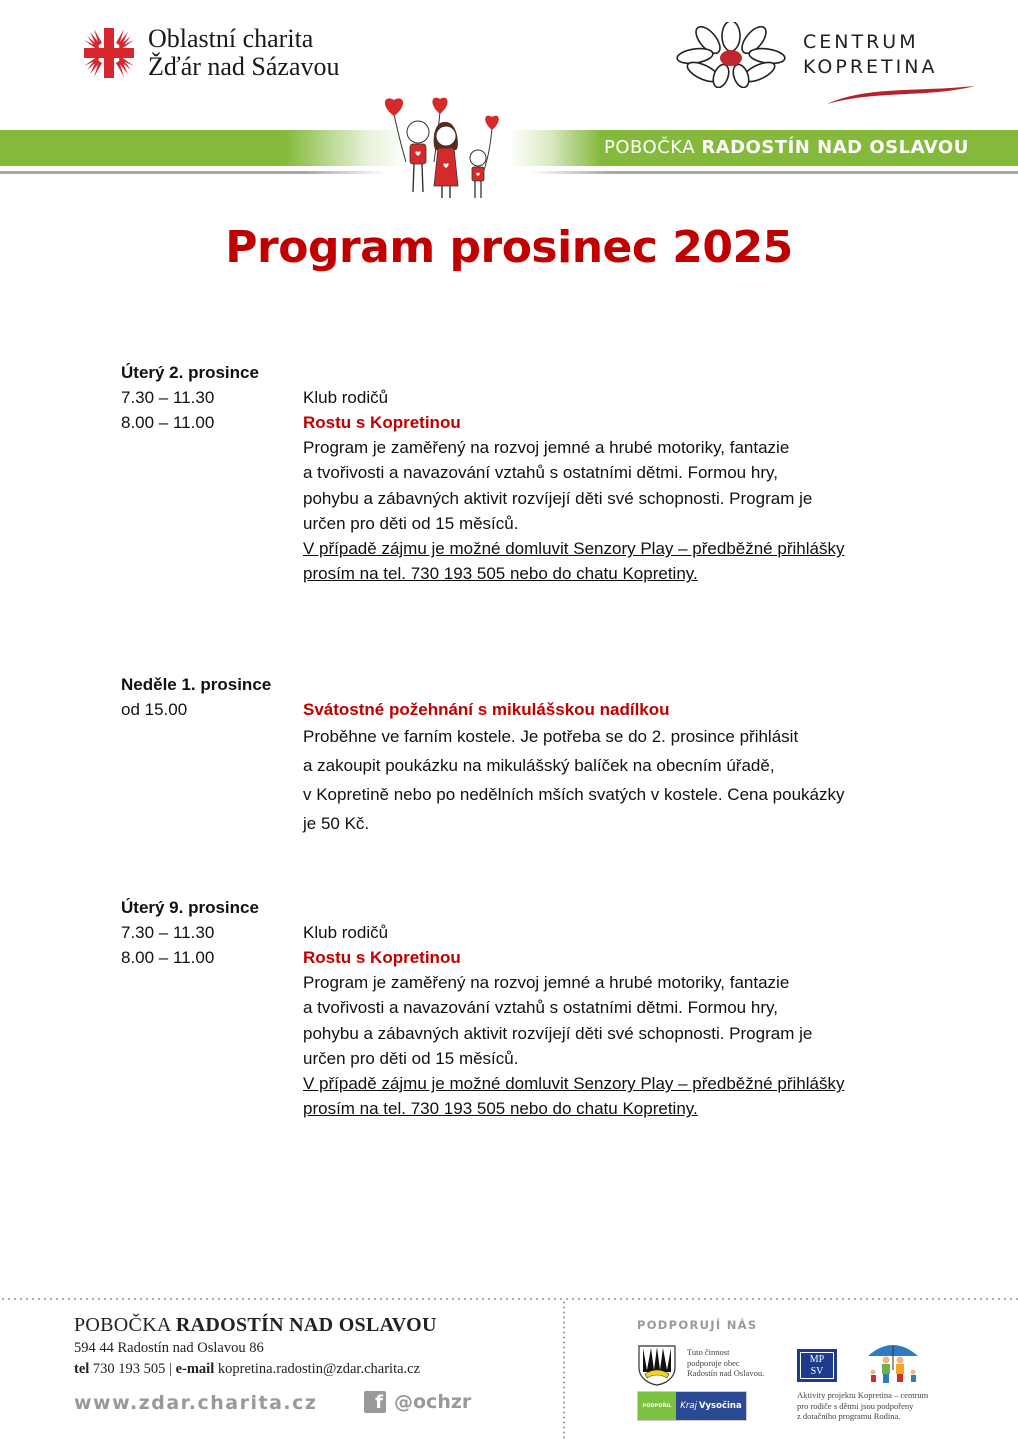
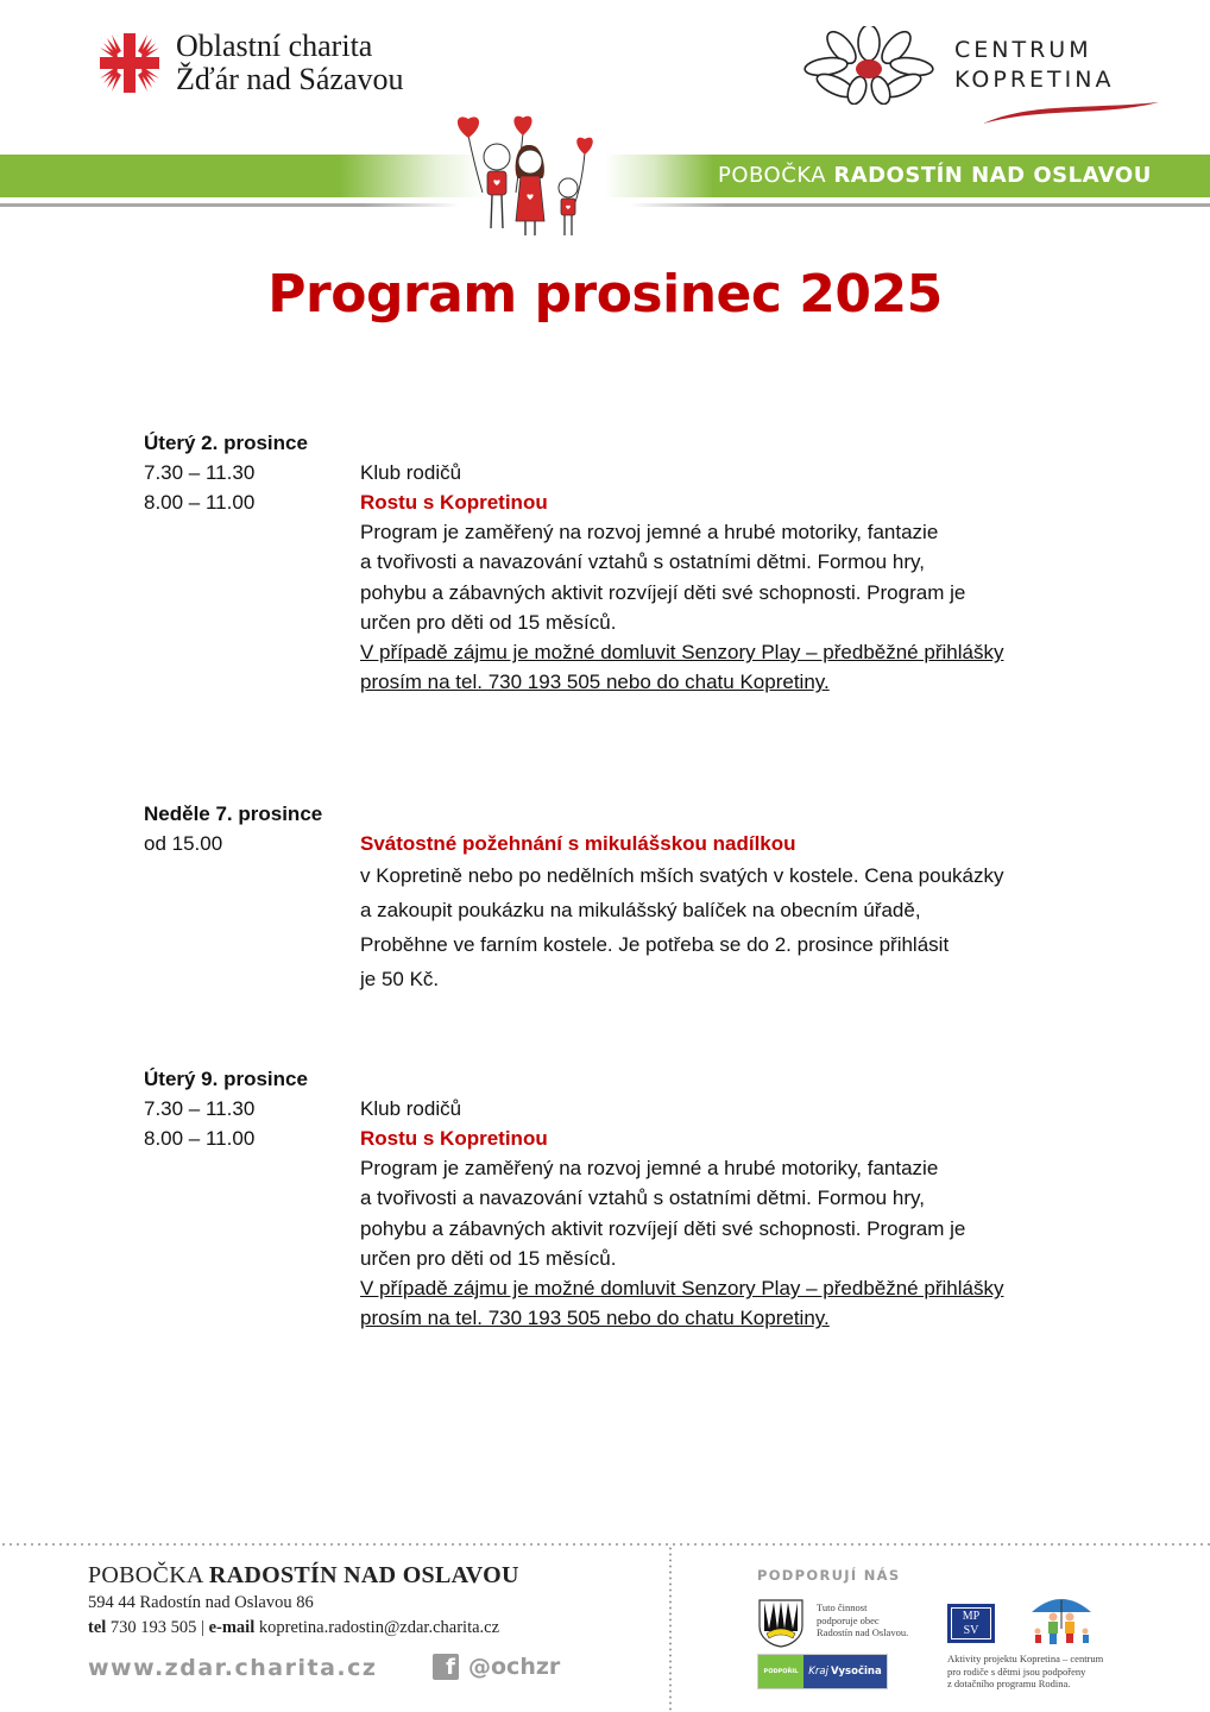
  Oblastní charita
  Žďár nad Sázavou
  CENTRUM
  KOPRETINA
  POBOČKA RADOSTÍN NAD OSLAVOU
  Program prosinec 2025
  Úterý 2. prosince
  7.30 – 11.30
  Klub rodičů
  8.00 – 11.00
  Rostu s Kopretinou
  Program je zaměřený na rozvoj jemné a hrubé motoriky, fantazie
  a tvořivosti a navazování vztahů s ostatními dětmi. Formou hry,
  pohybu a zábavných aktivit rozvíjejí děti své schopnosti. Program je
  určen pro děti od 15 měsíců.
  V případě zájmu je možné domluvit Senzory Play – předběžné přihlášky
  prosím na tel. 730 193 505 nebo do chatu Kopretiny.
- Neděle 1. prosince
+ Neděle 7. prosince
  od 15.00
  Svátostné požehnání s mikulášskou nadílkou
- Proběhne ve farním kostele. Je potřeba se do 2. prosince přihlásit
+ v Kopretině nebo po nedělních mších svatých v kostele. Cena poukázky
  a zakoupit poukázku na mikulášský balíček na obecním úřadě,
- v Kopretině nebo po nedělních mších svatých v kostele. Cena poukázky
+ Proběhne ve farním kostele. Je potřeba se do 2. prosince přihlásit
  je 50 Kč.
  Úterý 9. prosince
  7.30 – 11.30
  Klub rodičů
  8.00 – 11.00
  Rostu s Kopretinou
  Program je zaměřený na rozvoj jemné a hrubé motoriky, fantazie
  a tvořivosti a navazování vztahů s ostatními dětmi. Formou hry,
  pohybu a zábavných aktivit rozvíjejí děti své schopnosti. Program je
  určen pro děti od 15 měsíců.
  V případě zájmu je možné domluvit Senzory Play – předběžné přihlášky
  prosím na tel. 730 193 505 nebo do chatu Kopretiny.
  POBOČKA RADOSTÍN NAD OSLAVOU
  594 44 Radostín nad Oslavou 86
  tel 730 193 505 | e-mail kopretina.radostin@zdar.charita.cz
  www.zdar.charita.cz
  f
  @ochzr
  PODPORUJÍ NÁS
  Tuto činnost
  podporuje obec
  Radostín nad Oslavou.
  Kraj
  Vysočina
  MP
  SV
  Aktivity projektu Kopretina – centrum
  pro rodiče s dětmi jsou podpořeny
  z dotačního programu Rodina.
